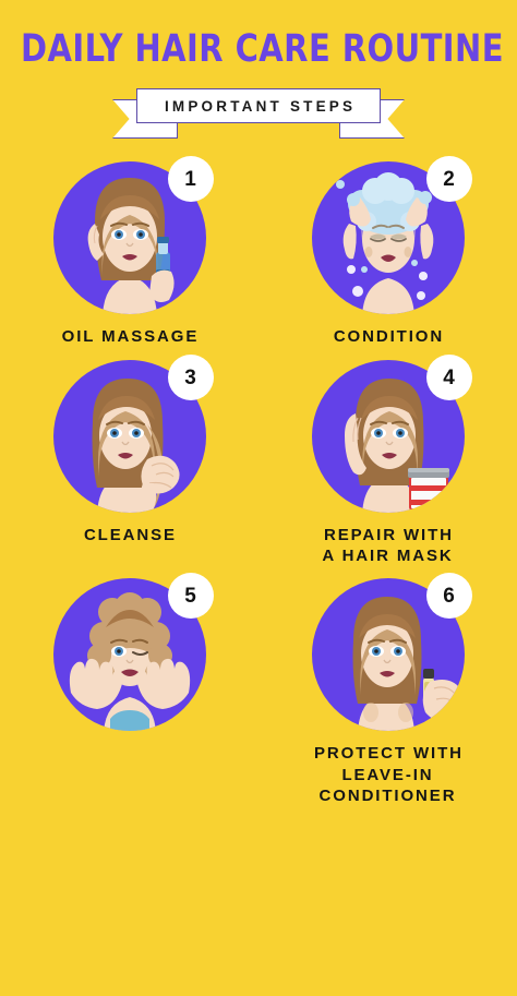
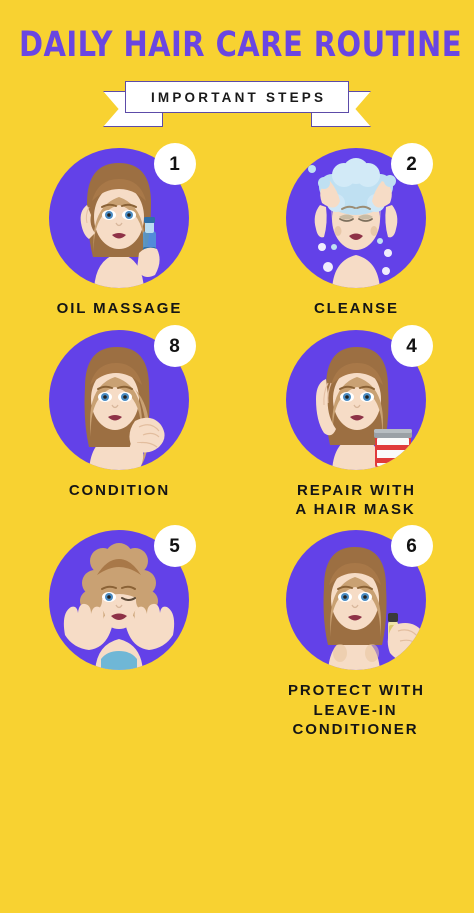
  DAILY HAIR CARE ROUTINE
  IMPORTANT STEPS
  1
  OIL MASSAGE
  2
- CONDITION
+ CLEANSE
- 3
+ 8
- CLEANSE
+ CONDITION
  4
  REPAIR WITH
  A HAIR MASK
  5
  6
  PROTECT WITH
  LEAVE-IN
  CONDITIONER
